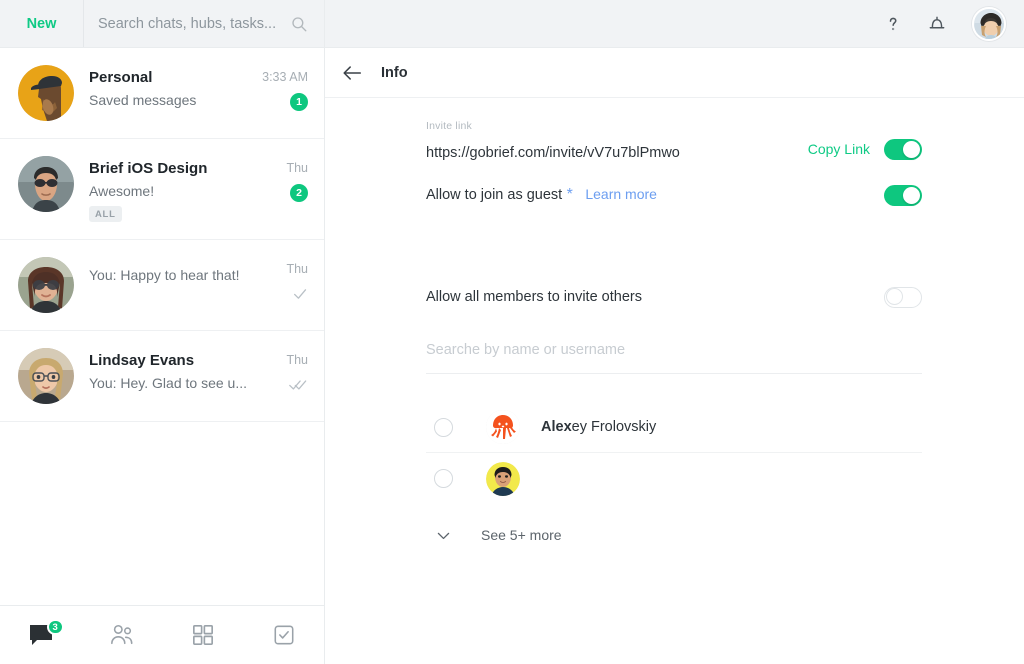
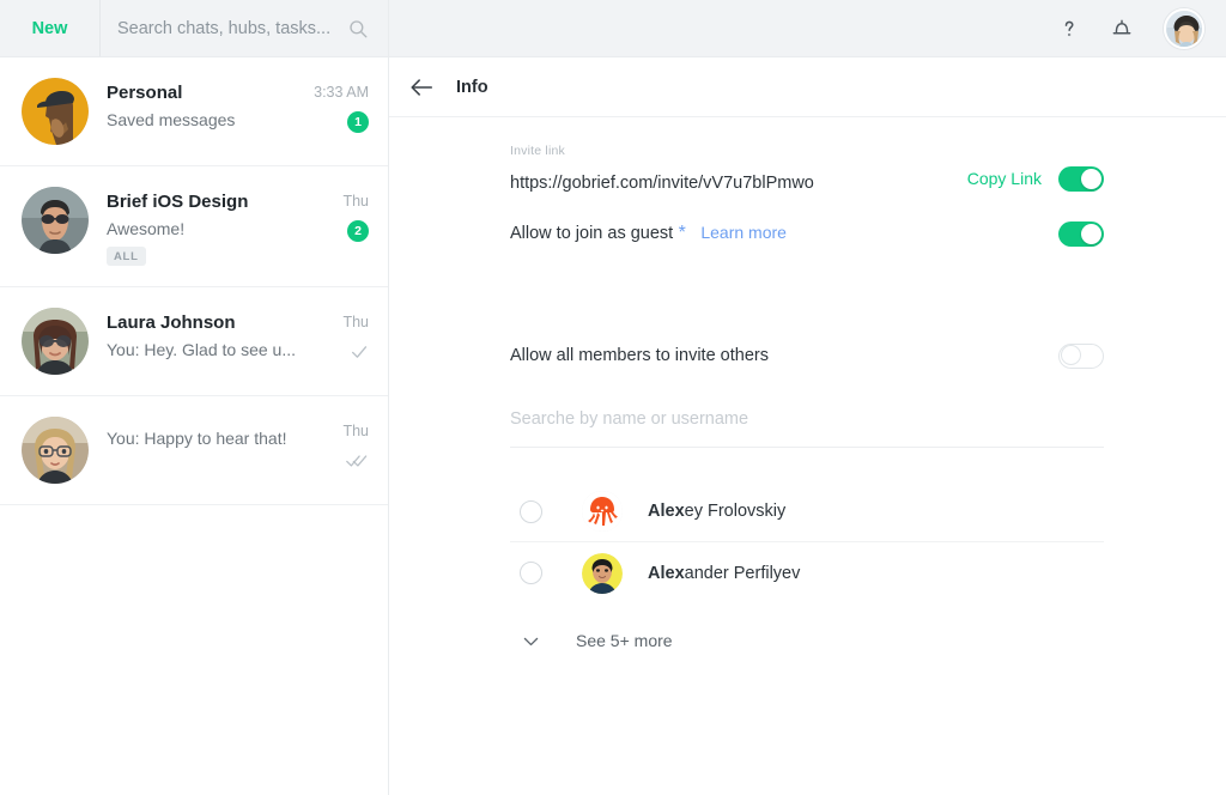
  New
  Search chats, hubs, tasks...
  Personal
  Saved messages
  3:33 AM
  1
  Brief iOS Design
  Awesome!
  ALL
  Thu
  2
+ Laura Johnson
- You: Happy to hear that!
+ You: Hey. Glad to see u...
  Thu
- Lindsay Evans
- You: Hey. Glad to see u...
+ You: Happy to hear that!
  Thu
- 3
  Info
  Invite link
  https://gobrief.com/invite/vV7u7blPmwo
  Copy Link
  Allow to join as guest * Learn more
  Allow all members to invite others
  Searche by name or username
  Alexey Frolovskiy
+ Alexander Perfilyev
  See 5+ more
